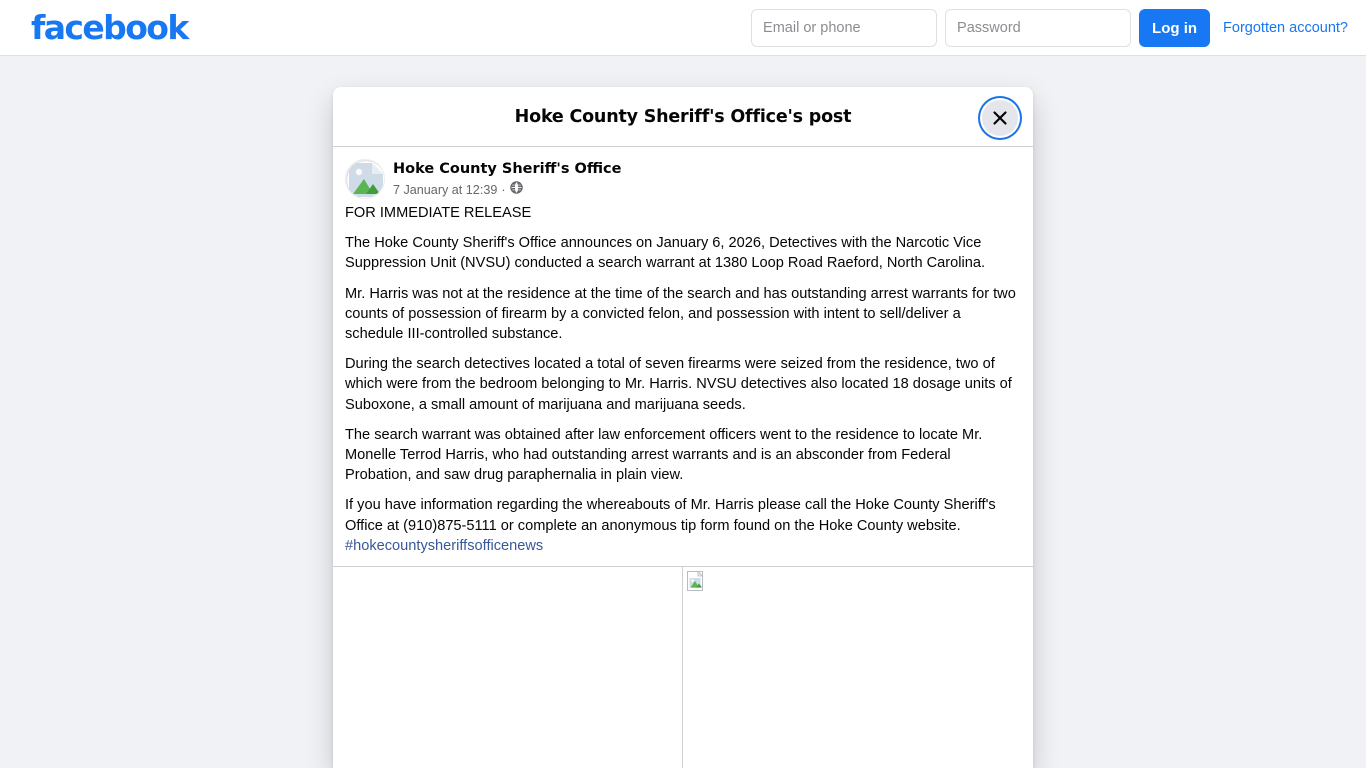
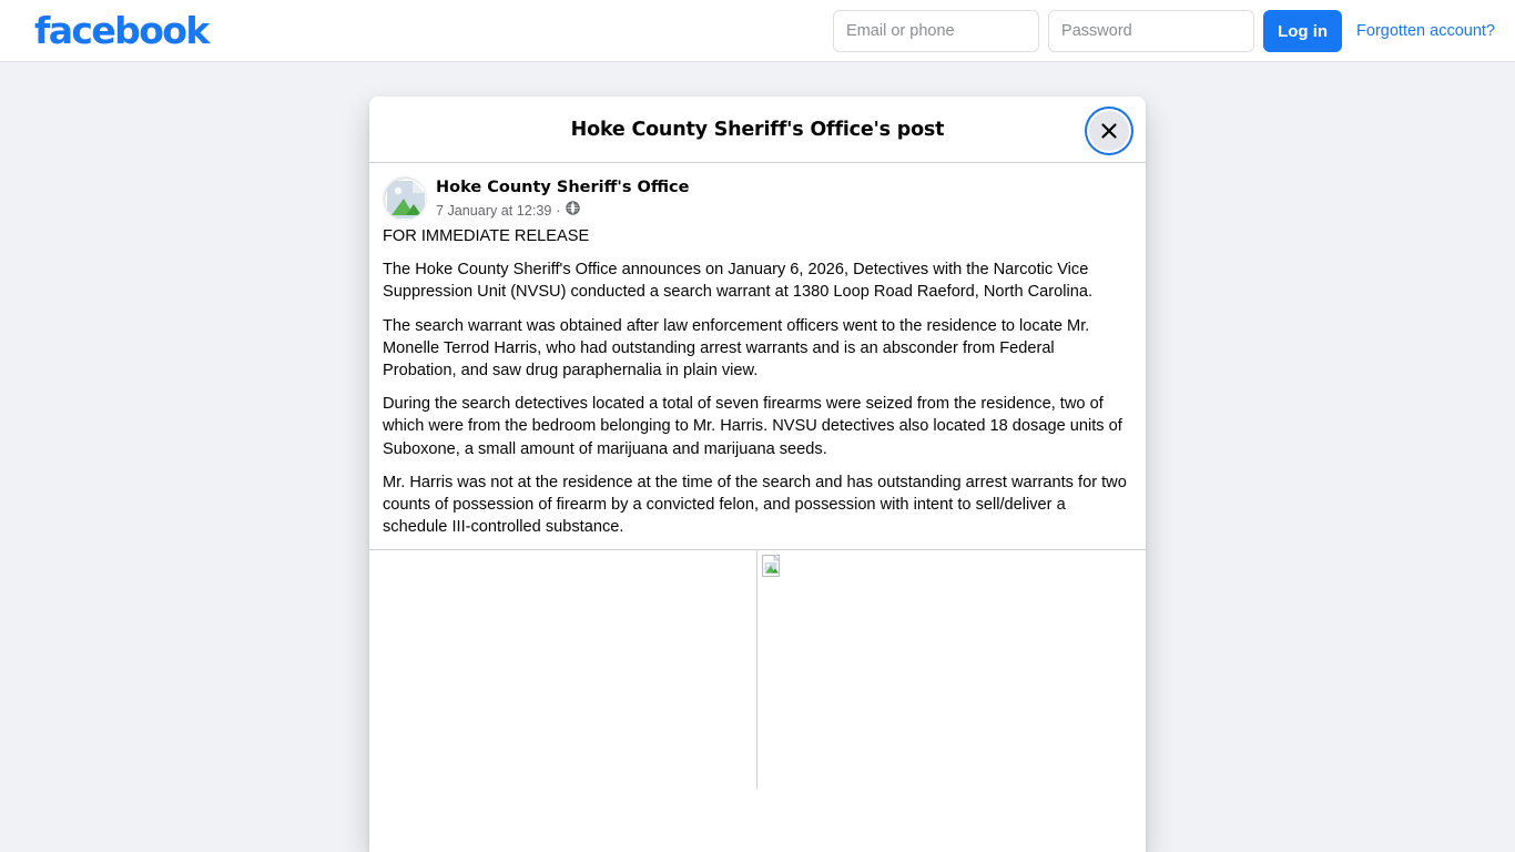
  facebook
  Email or phone
  Password
  Log in
  Forgotten account?
  Hoke County Sheriff's Office's post
  Hoke County Sheriff's Office
  7 January at 12:39
  ·
  FOR IMMEDIATE RELEASE
  The Hoke County Sheriff's Office announces on January 6, 2026, Detectives with the Narcotic Vice Suppression Unit (NVSU) conducted a search warrant at 1380 Loop Road Raeford, North Carolina.
- Mr. Harris was not at the residence at the time of the search and has outstanding arrest warrants for two counts of possession of firearm by a convicted felon, and possession with intent to sell/deliver a schedule III-controlled substance.
+ The search warrant was obtained after law enforcement officers went to the residence to locate Mr. Monelle Terrod Harris, who had outstanding arrest warrants and is an absconder from Federal Probation, and saw drug paraphernalia in plain view.
  During the search detectives located a total of seven firearms were seized from the residence, two of which were from the bedroom belonging to Mr. Harris. NVSU detectives also located 18 dosage units of Suboxone, a small amount of marijuana and marijuana seeds.
- The search warrant was obtained after law enforcement officers went to the residence to locate Mr. Monelle Terrod Harris, who had outstanding arrest warrants and is an absconder from Federal Probation, and saw drug paraphernalia in plain view.
+ Mr. Harris was not at the residence at the time of the search and has outstanding arrest warrants for two counts of possession of firearm by a convicted felon, and possession with intent to sell/deliver a schedule III-controlled substance.
- If you have information regarding the whereabouts of Mr. Harris please call the Hoke County Sheriff's Office at (910)875-5111 or complete an anonymous tip form found on the Hoke County website. #hokecountysheriffsofficenews
